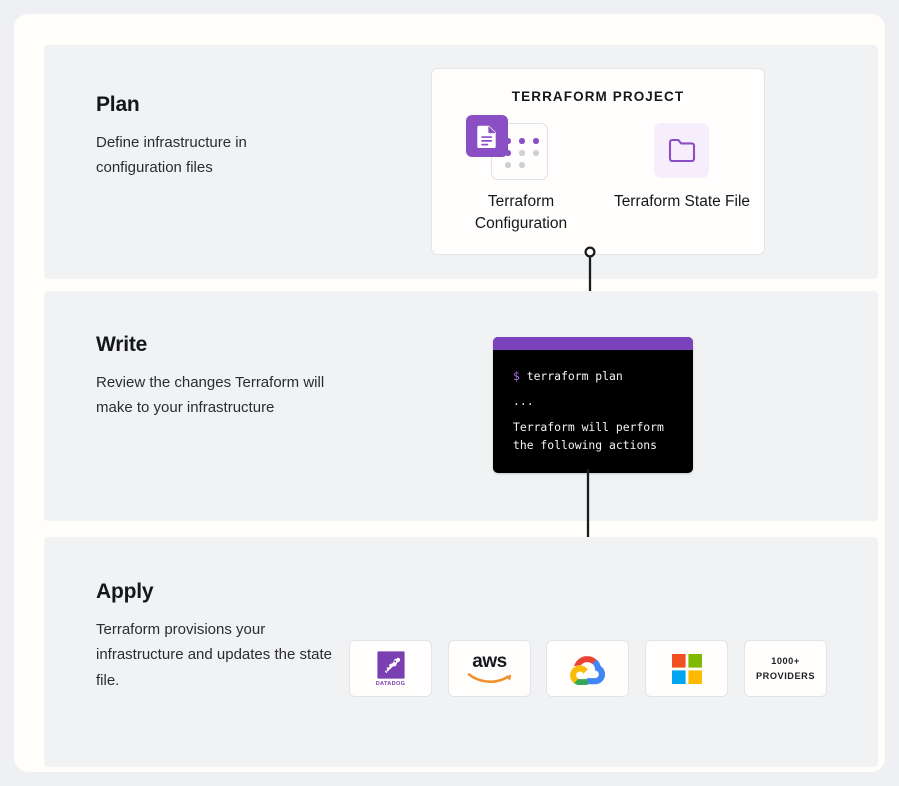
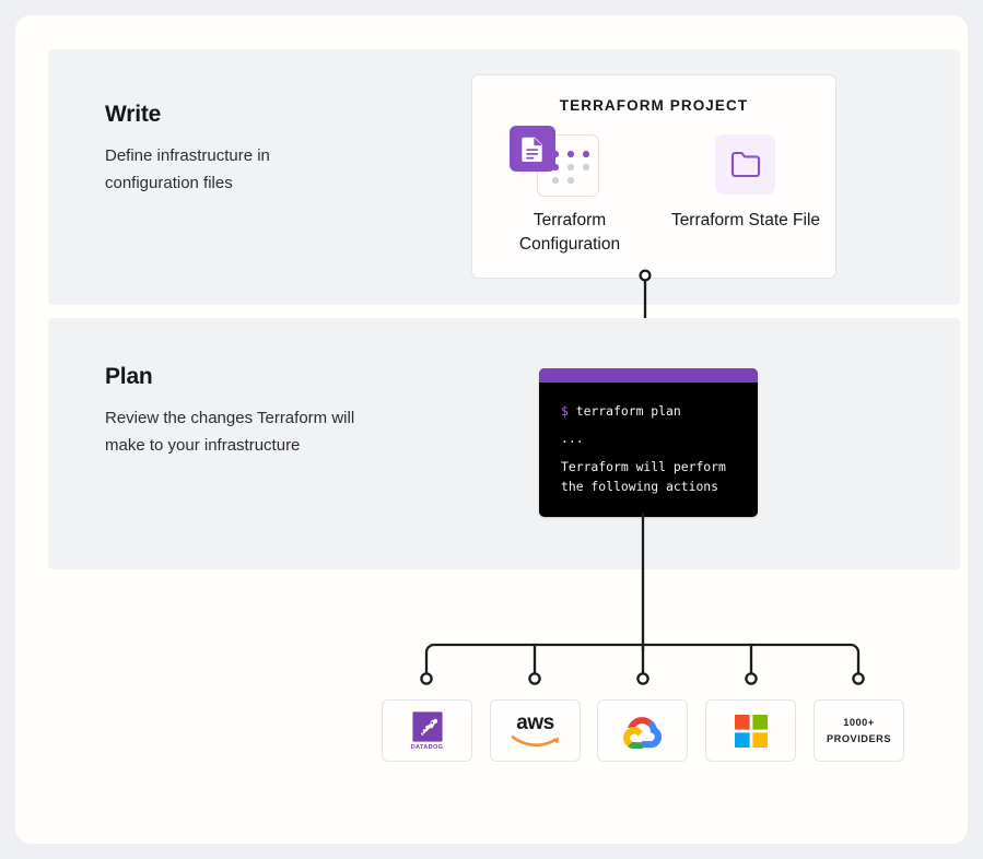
- Plan
+ Write
  Define infrastructure in configuration files
  TERRAFORM PROJECT
  Terraform Configuration
  Terraform State File
- Write
+ Plan
  Review the changes Terraform will make to your infrastructure
  $ terraform plan ... Terraform will perform the following actions
- Apply
- Terraform provisions your infrastructure and updates the state file.
  aws
  1000+
  PROVIDERS
